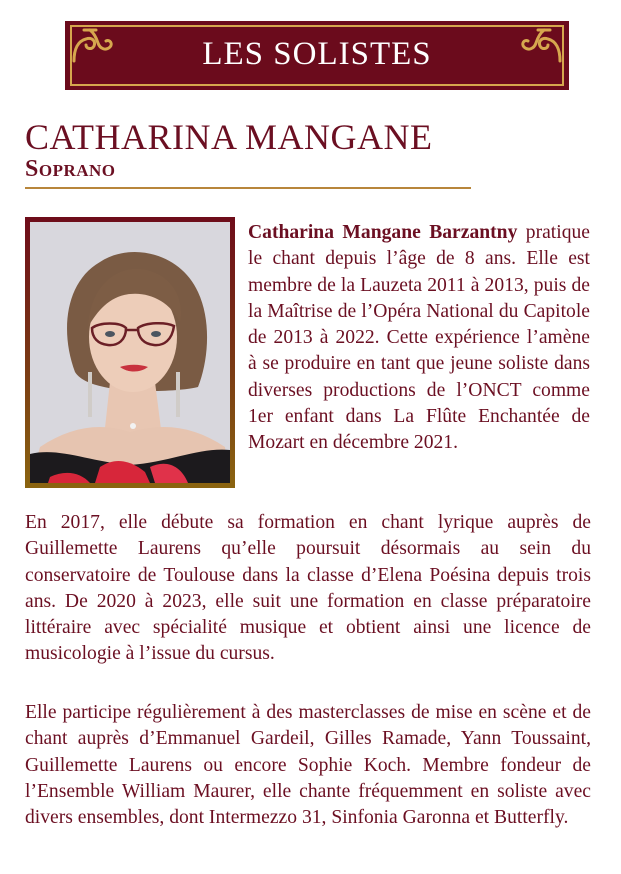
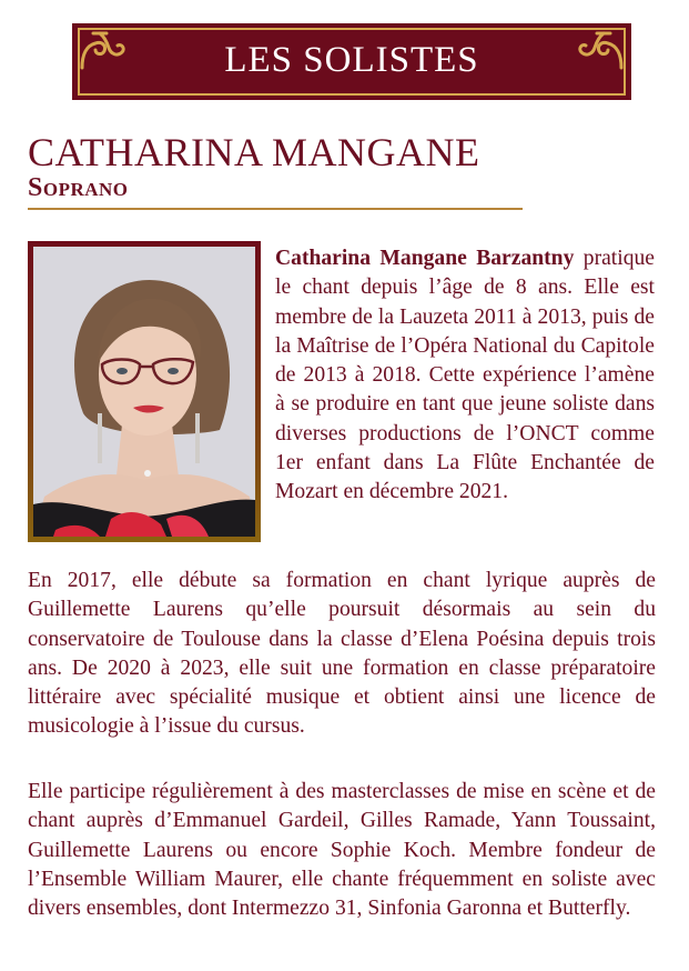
  LES SOLISTES
  CATHARINA MANGANE
  Soprano
- Catharina Mangane Barzantny pratique le chant depuis l’âge de 8 ans. Elle est membre de la Lauzeta 2011 à 2013, puis de la Maîtrise de l’Opéra National du Capitole de 2013 à 2022. Cette expérience l’amène à se produire en tant que jeune soliste dans diverses productions de l’ONCT comme 1er enfant dans La Flûte Enchantée de Mozart en décembre 2021.
+ Catharina Mangane Barzantny pratique le chant depuis l’âge de 8 ans. Elle est membre de la Lauzeta 2011 à 2013, puis de la Maîtrise de l’Opéra National du Capitole de 2013 à 2018. Cette expérience l’amène à se produire en tant que jeune soliste dans diverses productions de l’ONCT comme 1er enfant dans La Flûte Enchantée de Mozart en décembre 2021.
  En 2017, elle débute sa formation en chant lyrique auprès de Guillemette Laurens qu’elle poursuit désormais au sein du conservatoire de Toulouse dans la classe d’Elena Poésina depuis trois ans. De 2020 à 2023, elle suit une formation en classe préparatoire littéraire avec spécialité musique et obtient ainsi une licence de musicologie à l’issue du cursus.
  Elle participe régulièrement à des masterclasses de mise en scène et de chant auprès d’Emmanuel Gardeil, Gilles Ramade, Yann Toussaint, Guillemette Laurens ou encore Sophie Koch. Membre fondeur de l’Ensemble William Maurer, elle chante fréquemment en soliste avec divers ensembles, dont Intermezzo 31, Sinfonia Garonna et Butterfly.
